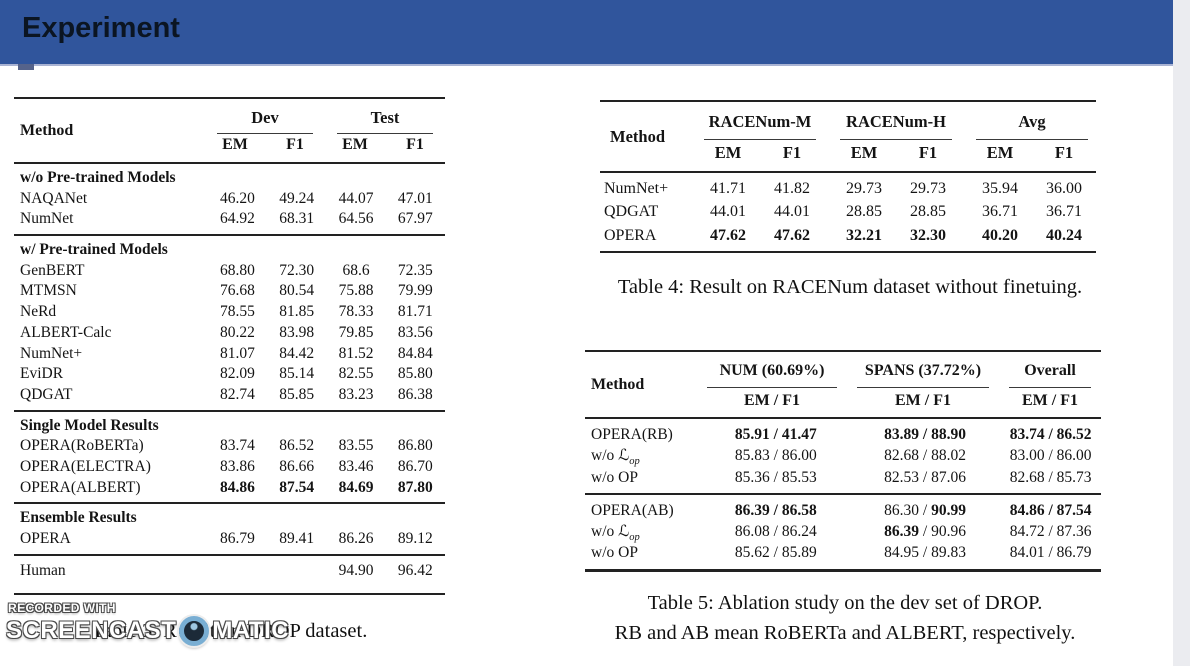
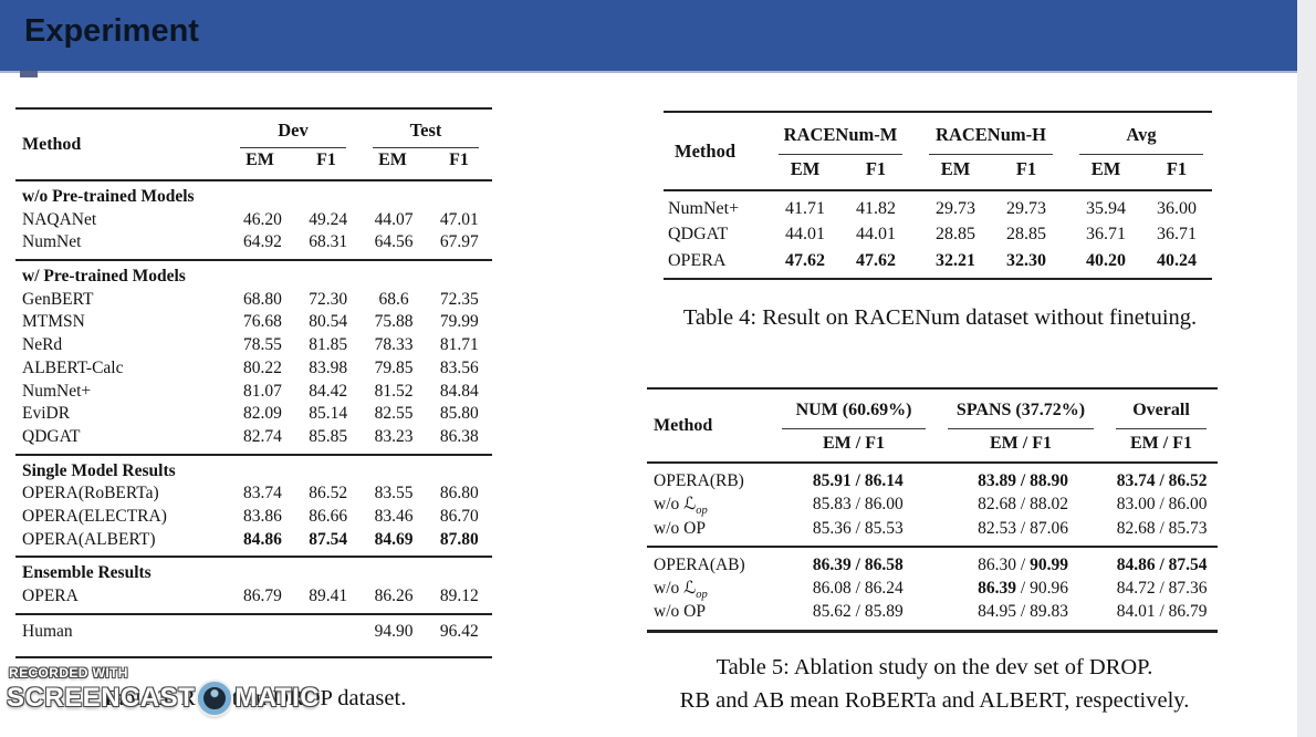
  Experiment
  Method
  Dev
  Test
  EM
  F1
  EM
  F1
  w/o Pre-trained Models
  NAQANet
  46.20
  49.24
  44.07
  47.01
  NumNet
  64.92
  68.31
  64.56
  67.97
  w/ Pre-trained Models
  GenBERT
  68.80
  72.30
  68.6
  72.35
  MTMSN
  76.68
  80.54
  75.88
  79.99
  NeRd
  78.55
  81.85
  78.33
  81.71
  ALBERT-Calc
  80.22
  83.98
  79.85
  83.56
  NumNet+
  81.07
  84.42
  81.52
  84.84
  EviDR
  82.09
  85.14
  82.55
  85.80
  QDGAT
  82.74
  85.85
  83.23
  86.38
  Single Model Results
  OPERA(RoBERTa)
  83.74
  86.52
  83.55
  86.80
  OPERA(ELECTRA)
  83.86
  86.66
  83.46
  86.70
  OPERA(ALBERT)
  84.86
  87.54
  84.69
  87.80
  Ensemble Results
  OPERA
  86.79
  89.41
  86.26
  89.12
  Human
  94.90
  96.42
  Table 3: Rt on DROP dataset.
  Method
  RACENum-M
  RACENum-H
  Avg
  EM
  F1
  EM
  F1
  EM
  F1
  NumNet+
  41.71
  41.82
  29.73
  29.73
  35.94
  36.00
  QDGAT
  44.01
  44.01
  28.85
  28.85
  36.71
  36.71
  OPERA
  47.62
  47.62
  32.21
  32.30
  40.20
  40.24
  Table 4: Result on RACENum dataset without finetuing.
  Method
  NUM (60.69%)
  SPANS (37.72%)
  Overall
  EM / F1
  EM / F1
  EM / F1
  OPERA(RB)
- 85.91 / 41.47
+ 85.91 / 86.14
  83.89 / 88.90
  83.74 / 86.52
  w/o ℒop
  85.83 / 86.00
  82.68 / 88.02
  83.00 / 86.00
  w/o OP
  85.36 / 85.53
  82.53 / 87.06
  82.68 / 85.73
  OPERA(AB)
  86.39 / 86.58
  86.30 / 90.99
  84.86 / 87.54
  w/o ℒop
  86.08 / 86.24
  86.39 / 90.96
  84.72 / 87.36
  w/o OP
  85.62 / 85.89
  84.95 / 89.83
  84.01 / 86.79
  Table 5: Ablation study on the dev set of DROP.
  RB and AB mean RoBERTa and ALBERT, respectively.
  RECORDED WITH
  SCREENCAST
  MATIC
